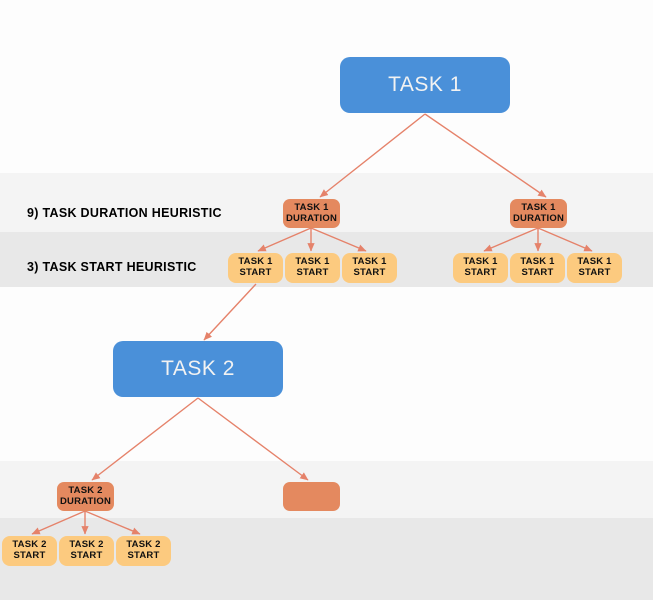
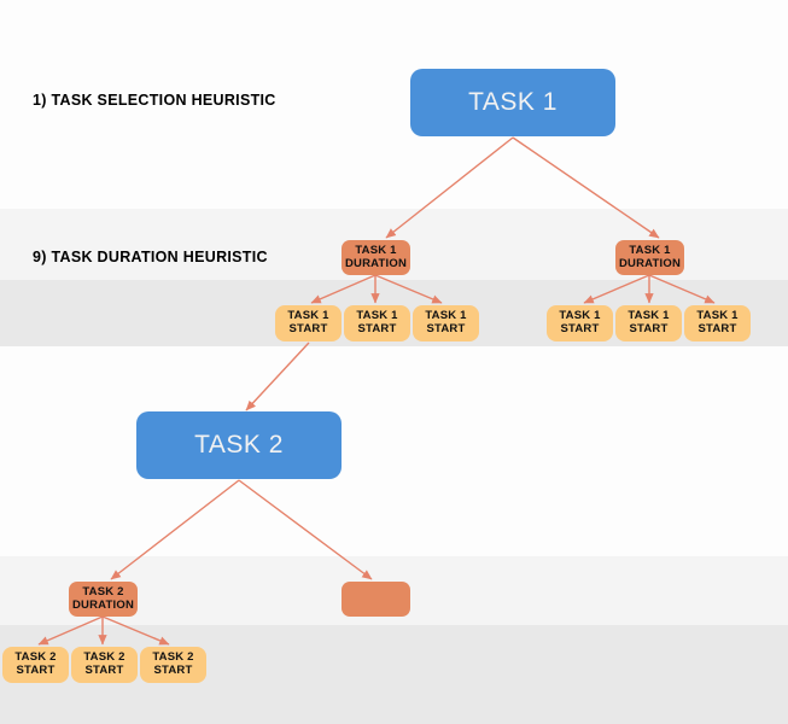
+ 1) TASK SELECTION HEURISTIC
  9) TASK DURATION HEURISTIC
- 3) TASK START HEURISTIC
  TASK 1
  TASK 2
  TASK 1
  DURATION
  TASK 1
  DURATION
  TASK 1
  START
  TASK 1
  START
  TASK 1
  START
  TASK 1
  START
  TASK 1
  START
  TASK 1
  START
  TASK 2
  DURATION
  TASK 2
  START
  TASK 2
  START
  TASK 2
  START
